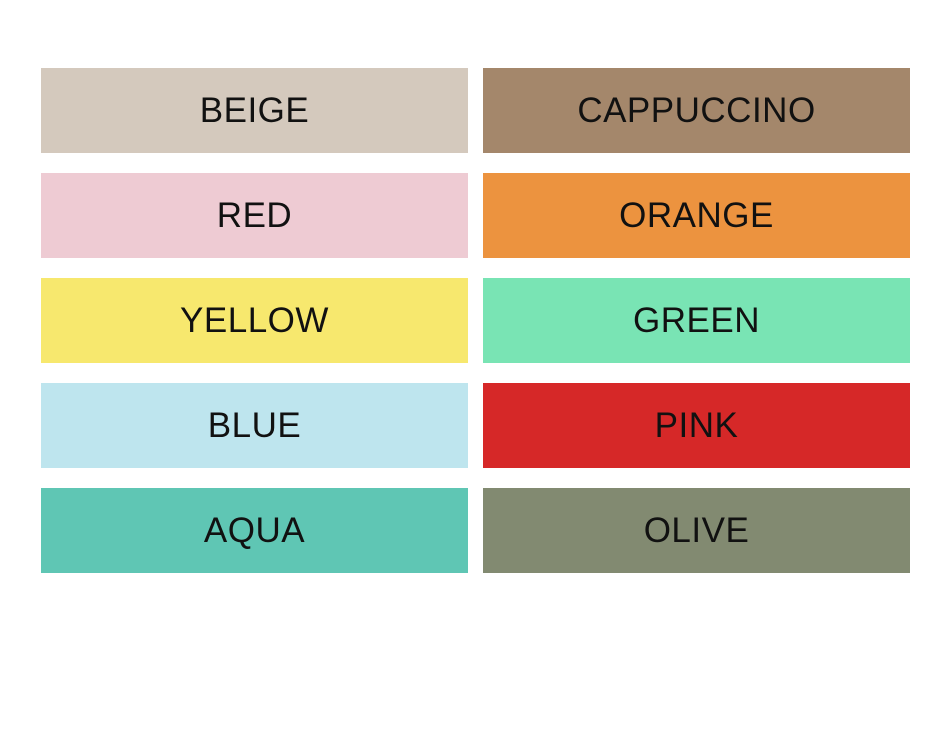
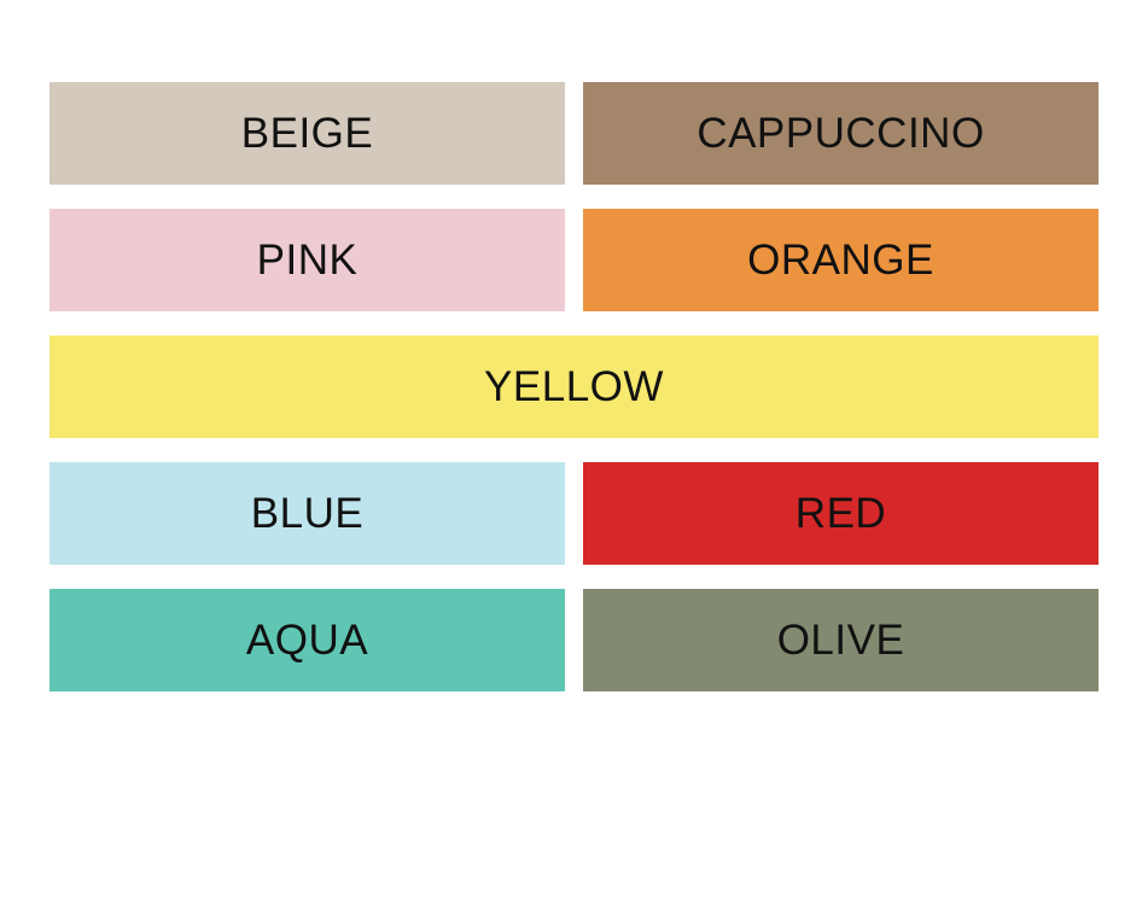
  BEIGE
  CAPPUCCINO
- RED
+ PINK
  ORANGE
  YELLOW
- GREEN
  BLUE
- PINK
+ RED
  AQUA
  OLIVE
